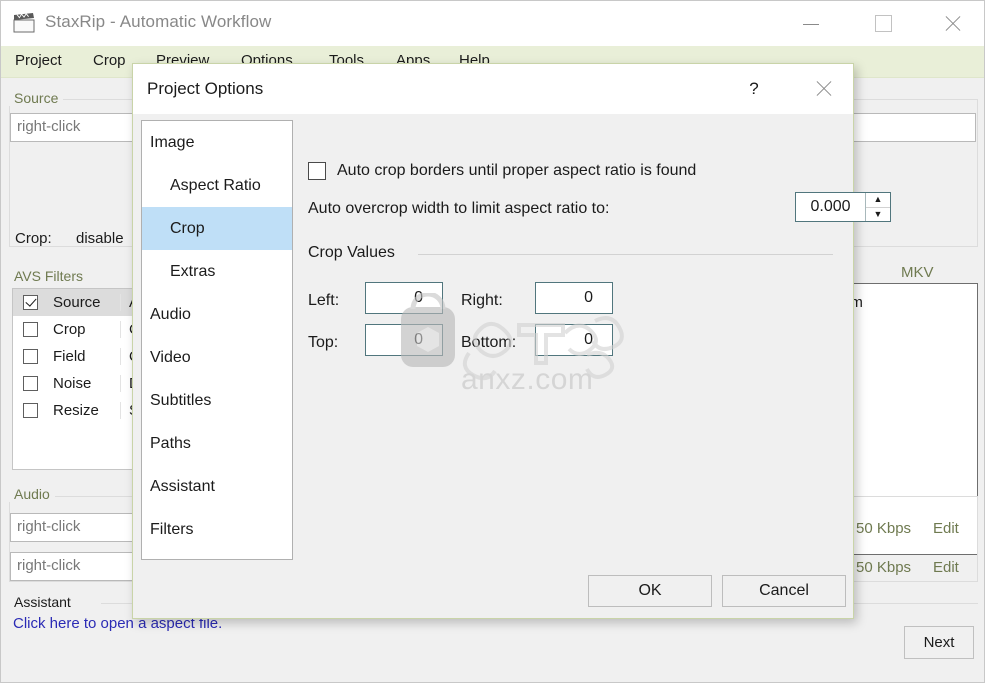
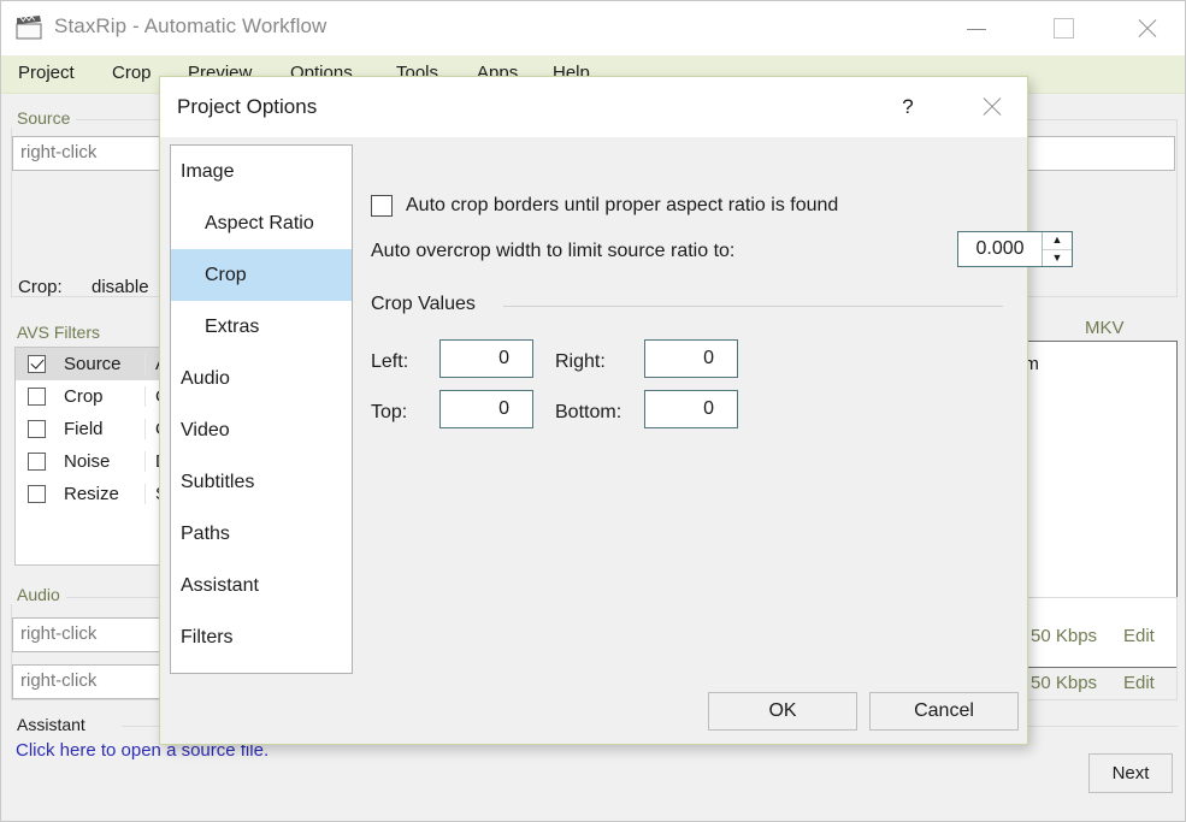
  StaxRip - Automatic Workflow
  Project
  Crop
  Preview
  Options
  Tools
  Apps
  Help
  Source
  right-click
  Crop:
  disable
  AVS Filters
  Source
  Crop
  Field
  Noise
  Resize
  MKV
  Audio
  right-click
  50 Kbps
  Edit
  right-click
  50 Kbps
  Edit
  Assistant
- Click here to open a aspect file.
+ Click here to open a source file.
  Next
  Project Options
  ?
  Image
  Aspect Ratio
  Crop
  Extras
  Audio
  Video
  Subtitles
  Paths
  Assistant
  Filters
  Auto crop borders until proper aspect ratio is found
- Auto overcrop width to limit aspect ratio to:
+ Auto overcrop width to limit source ratio to:
  0.000
  ▲
  ▼
  Crop Values
  Left:
  0
  Right:
  0
  Top:
  0
  Bottom:
  0
  OK
  Cancel
- anxz.com
